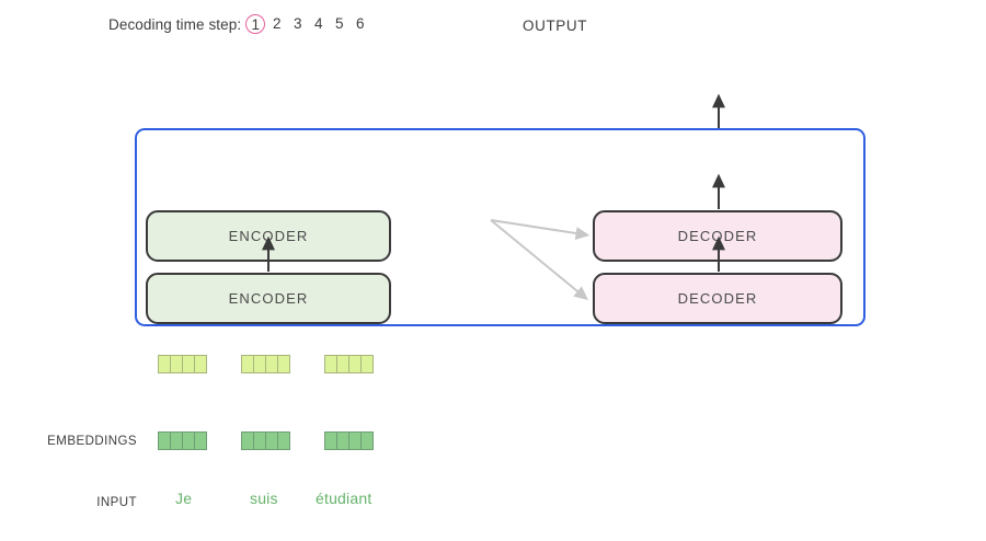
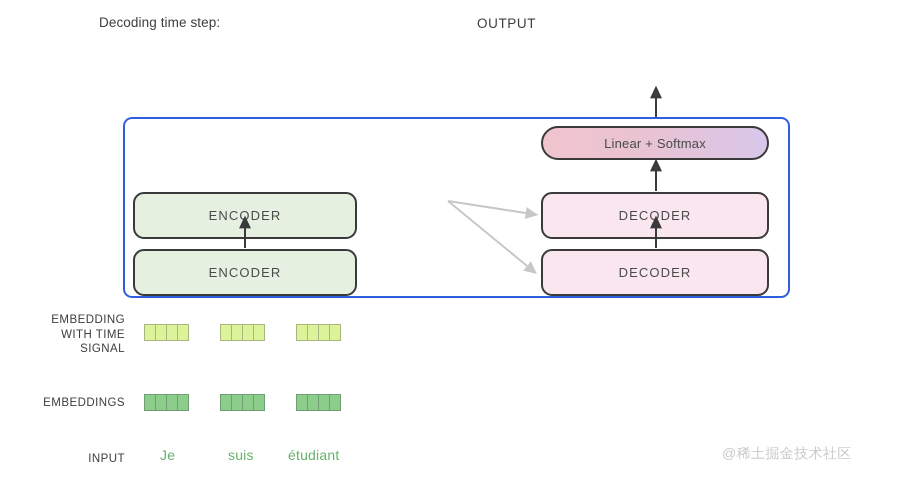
  Decoding time step:
- 1
- 2
- 3
- 4
- 5
- 6
  OUTPUT
+ Linear + Softmax
  ENCODER
  ENCODER
  DECODER
  DECODER
+ EMBEDDING
+ WITH TIME
+ SIGNAL
  EMBEDDINGS
  INPUT
  Je
  suis
  étudiant
+ @稀土掘金技术社区
